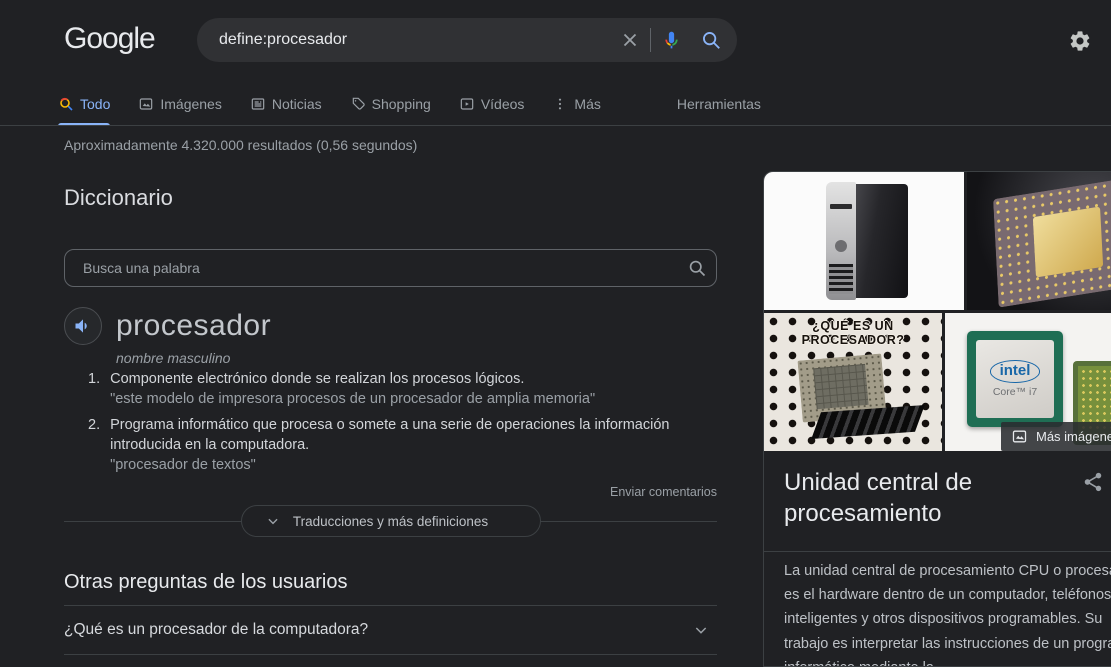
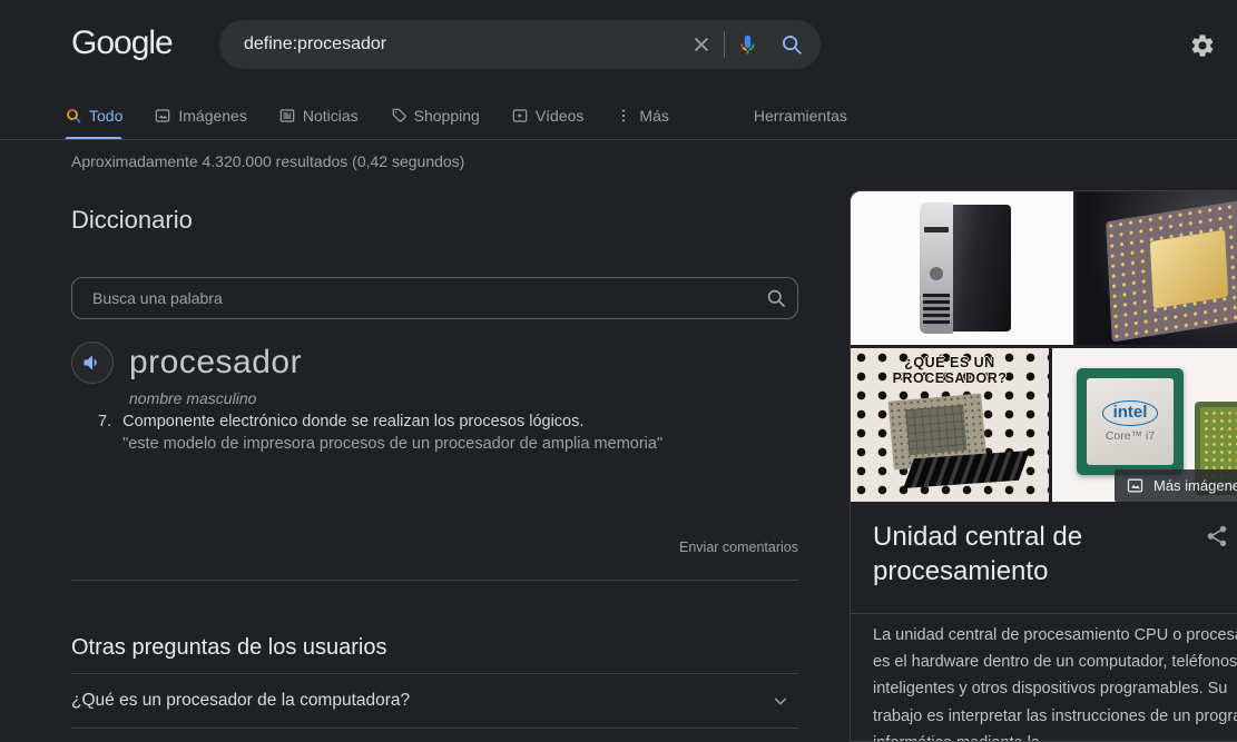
  Google
  define:procesador
  Todo
  Imágenes
  Noticias
  Shopping
  Vídeos
  Más
  Herramientas
- Aproximadamente 4.320.000 resultados (0,56 segundos)
+ Aproximadamente 4.320.000 resultados (0,42 segundos)
  Diccionario
  Busca una palabra
  procesador
  nombre masculino
- 1.
+ 7.
  Componente electrónico donde se realizan los procesos lógicos.
  "este modelo de impresora procesos de un procesador de amplia memoria"
- 2.
- Programa informático que procesa o somete a una serie de operaciones la información introducida en la computadora.
- "procesador de textos"
  Enviar comentarios
- Traducciones y más definiciones
  Otras preguntas de los usuarios
  ¿Qué es un procesador de la computadora?
  ¿QUÉ ES UN PROCESADOR?
  intel
  Core™ i7
  Más imágene
  Unidad central de procesamiento
  La unidad central de procesamiento CPU o proces es el hardware dentro de un computador, teléfonos inteligentes y otros dispositivos programables. Su trabajo es interpretar las instrucciones de un progr
